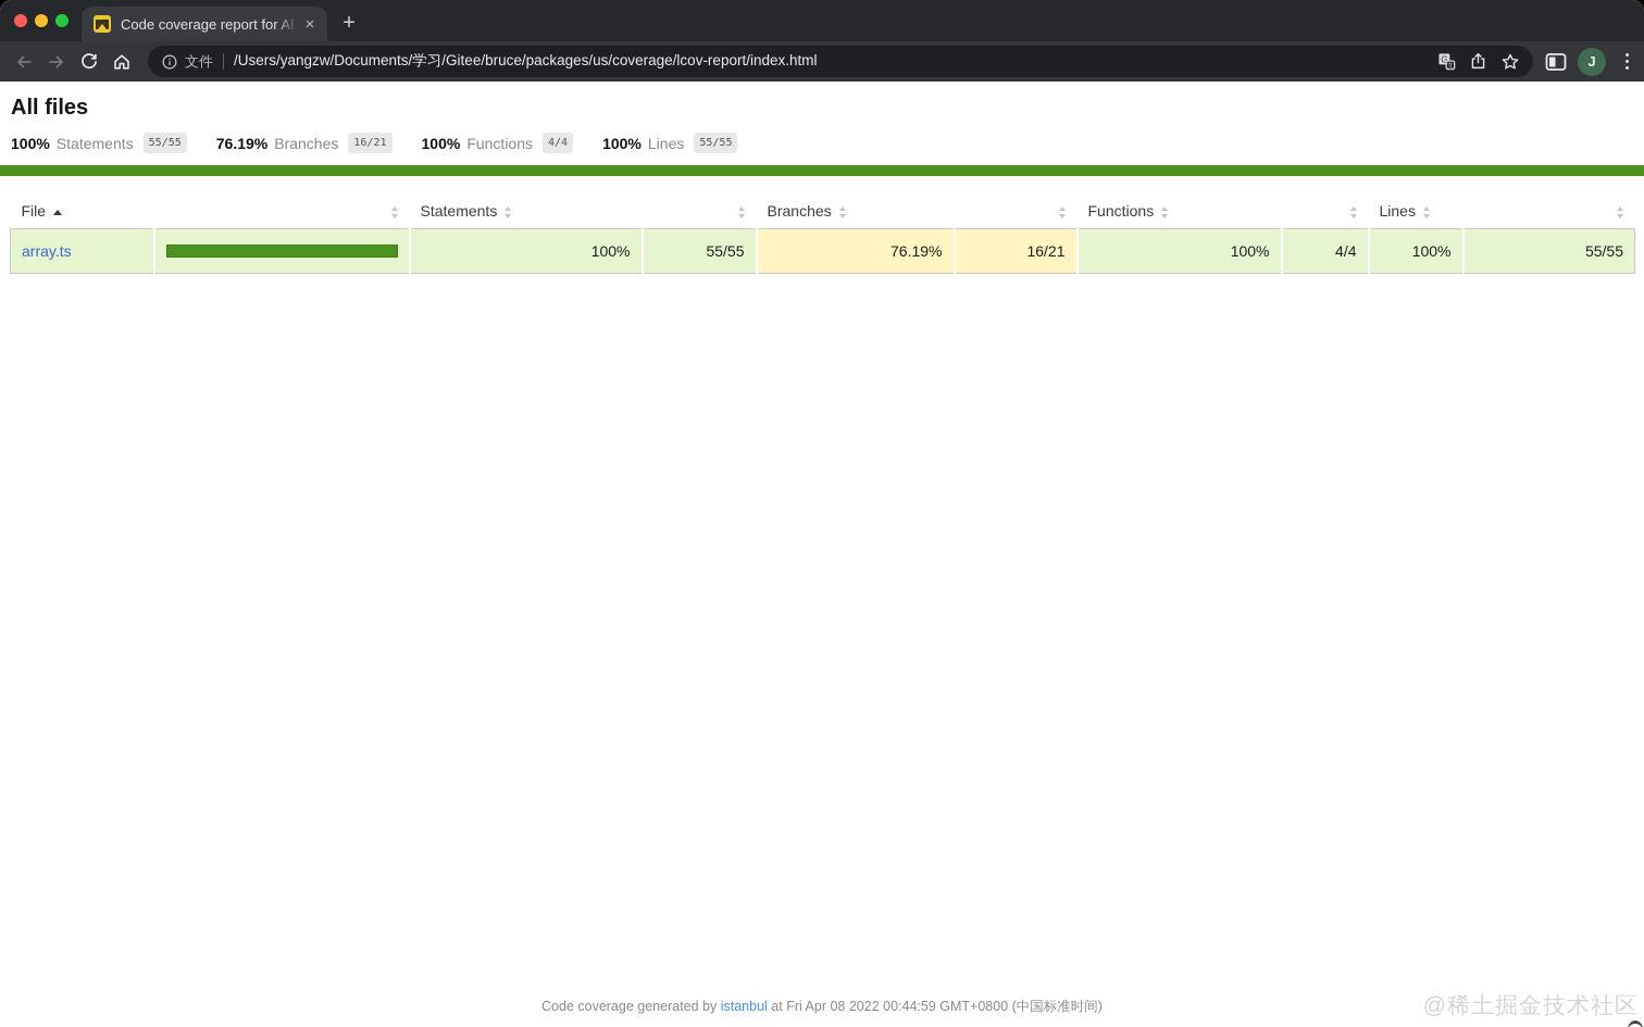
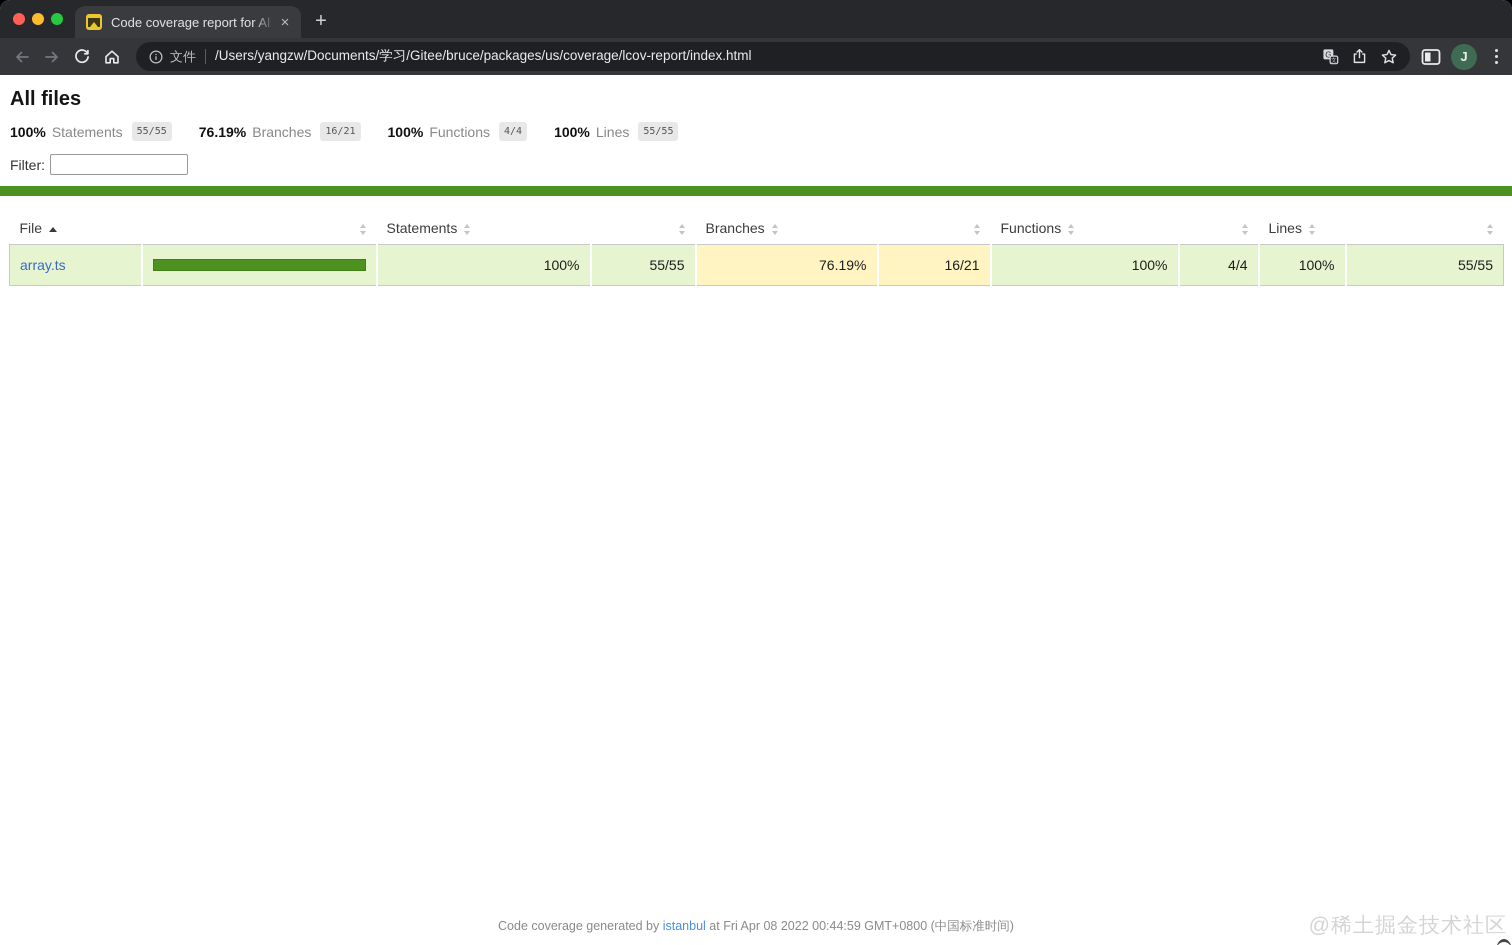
  ×
  +
  文件
  /Users/yangzw/Documents/学习/Gitee/bruce/packages/us/coverage/lcov-report/index.html
  G
  J
  All files
  100%
  Statements
  55/55
  76.19%
  Branches
  16/21
  100%
  Functions
  4/4
  100%
  Lines
  55/55
+ Filter:
  File		Statements		Branches		Functions		Lines
  array.ts		100%	55/55	76.19%	16/21	100%	4/4	100%	55/55
  Code coverage generated by istanbul at Fri Apr 08 2022 00:44:59 GMT+0800 (中国标准时间)
  @稀土掘金技术社区
